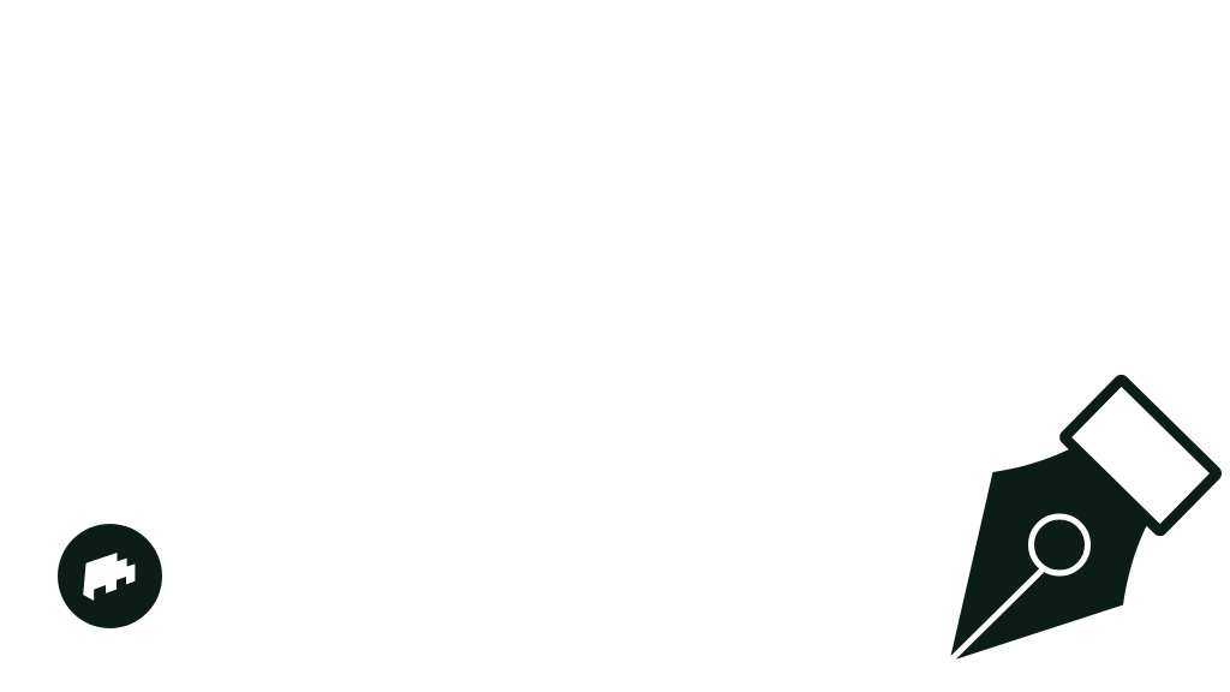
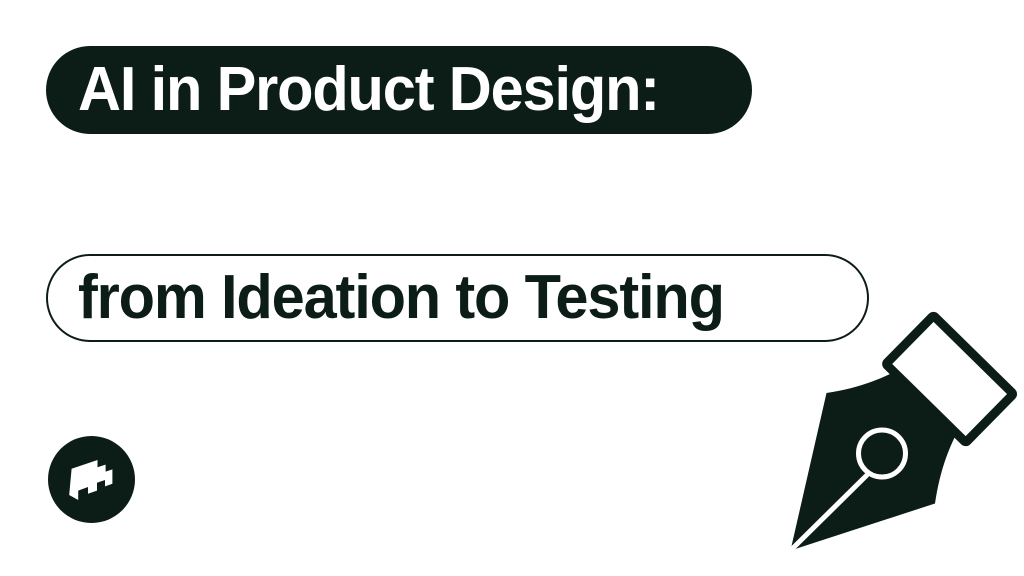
+ AI in Product Design:
+ from Ideation to Testing
